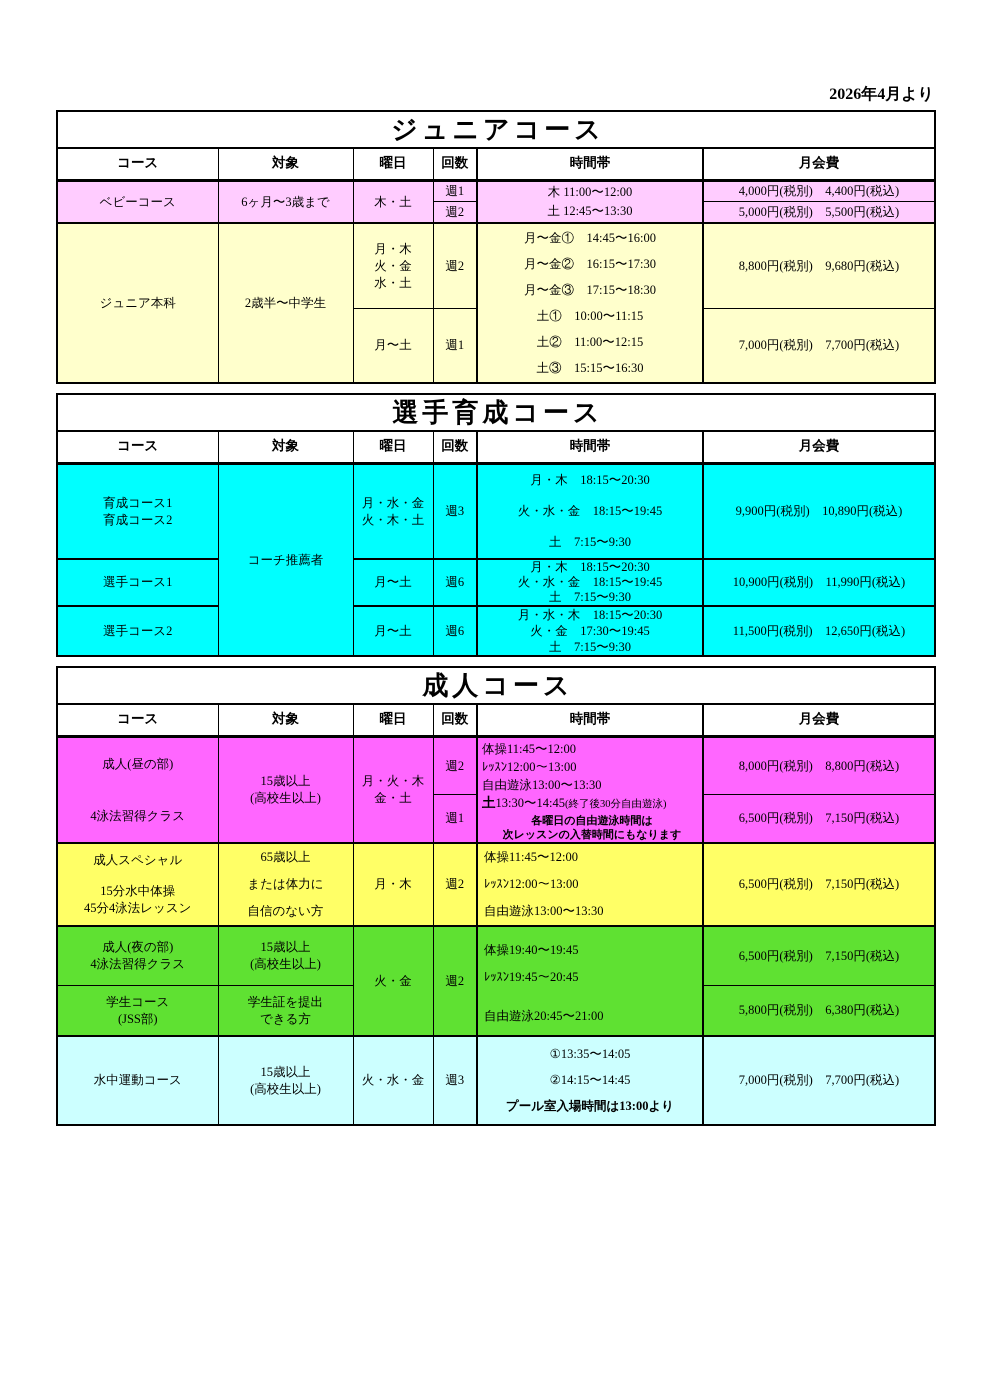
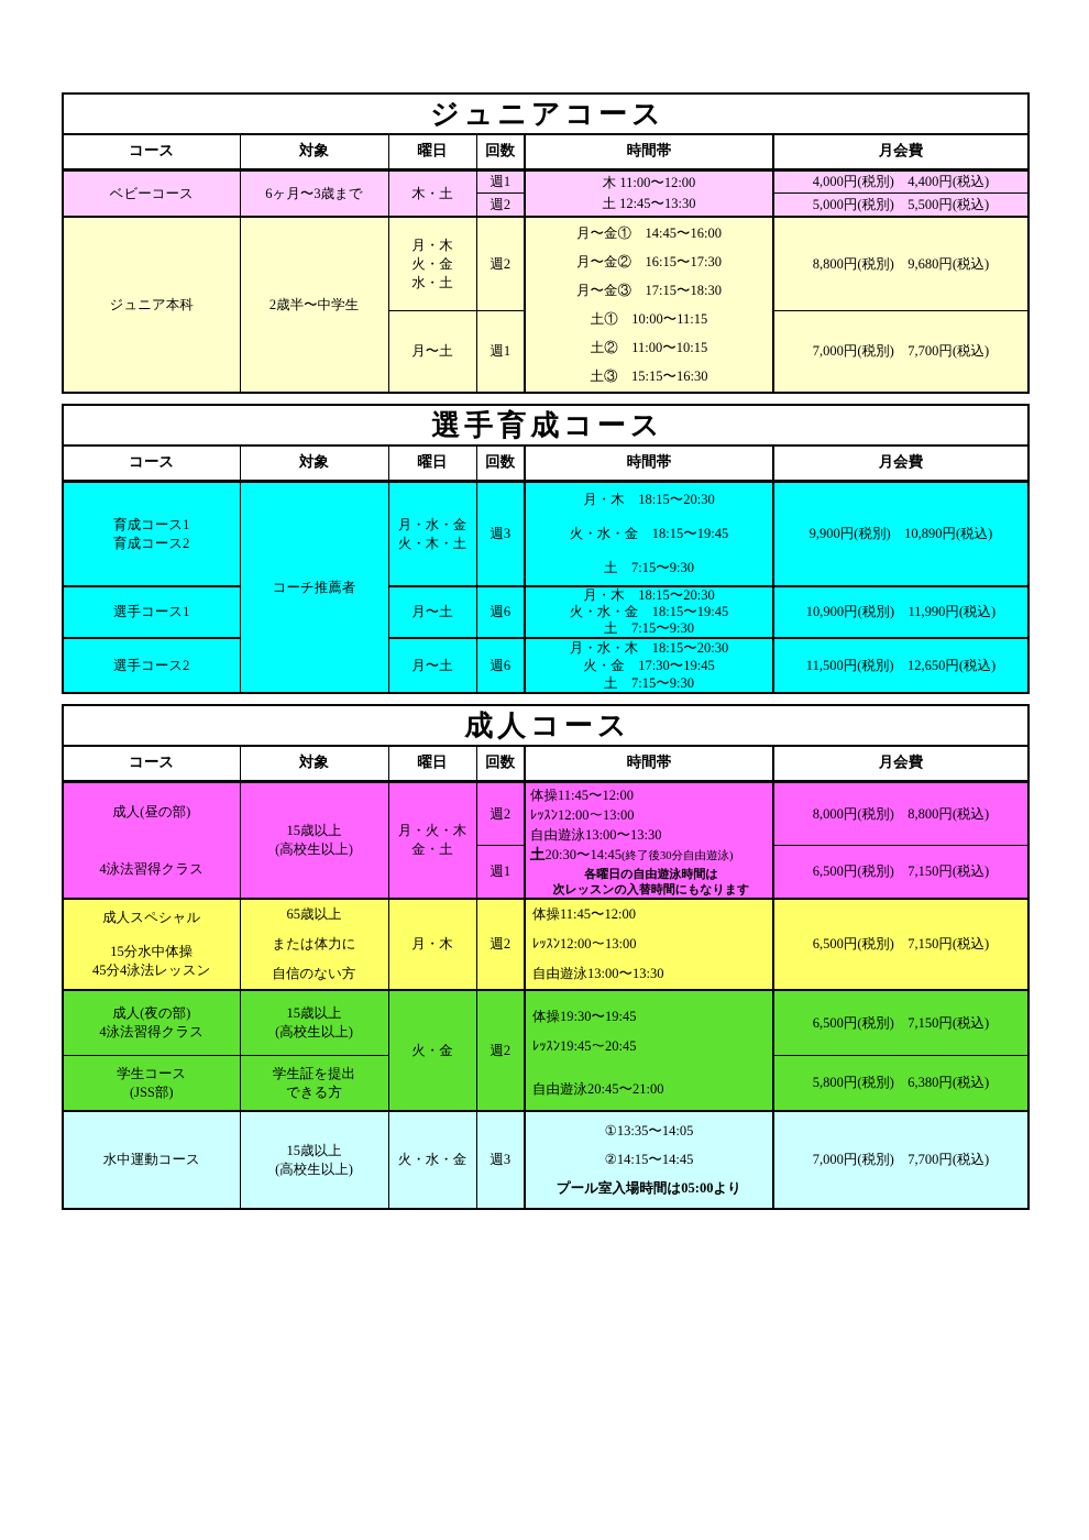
- 2026年4月より
  ジュニアコース
  コース	対象	曜日	回数	時間帯	月会費
  ベビーコース	6ヶ月〜3歳まで	木・土	週1	木 11:00〜12:00 土 12:45〜13:30	4,000円(税別) 4,400円(税込)
  週2	5,000円(税別) 5,500円(税込)
- ジュニア本科	2歳半〜中学生	月・木 火・金 水・土	週2	月〜金① 14:45〜16:00 月〜金② 16:15〜17:30 月〜金③ 17:15〜18:30 土① 10:00〜11:15 土② 11:00〜12:15 土③ 15:15〜16:30	8,800円(税別) 9,680円(税込)
+ ジュニア本科	2歳半〜中学生	月・木 火・金 水・土	週2	月〜金① 14:45〜16:00 月〜金② 16:15〜17:30 月〜金③ 17:15〜18:30 土① 10:00〜11:15 土② 11:00〜10:15 土③ 15:15〜16:30	8,800円(税別) 9,680円(税込)
  月〜土	週1	7,000円(税別) 7,700円(税込)
  選手育成コース
  コース	対象	曜日	回数	時間帯	月会費
  育成コース1 育成コース2	コーチ推薦者	月・水・金 火・木・土	週3	月・木 18:15〜20:30 火・水・金 18:15〜19:45 土 7:15〜9:30	9,900円(税別) 10,890円(税込)
  選手コース1	月〜土	週6	月・木 18:15〜20:30 火・水・金 18:15〜19:45 土 7:15〜9:30	10,900円(税別) 11,990円(税込)
  選手コース2	月〜土	週6	月・水・木 18:15〜20:30 火・金 17:30〜19:45 土 7:15〜9:30	11,500円(税別) 12,650円(税込)
  成人コース
  コース	対象	曜日	回数	時間帯	月会費
- 成人(昼の部) 4泳法習得クラス	15歳以上 (高校生以上)	月・火・木 金・土	週2	体操11:45〜12:00 ﾚｯｽﾝ12:00〜13:00 自由遊泳13:00〜13:30 土13:30〜14:45(終了後30分自由遊泳) 各曜日の自由遊泳時間は 次レッスンの入替時間にもなります	8,000円(税別) 8,800円(税込)
+ 成人(昼の部) 4泳法習得クラス	15歳以上 (高校生以上)	月・火・木 金・土	週2	体操11:45〜12:00 ﾚｯｽﾝ12:00〜13:00 自由遊泳13:00〜13:30 土20:30〜14:45(終了後30分自由遊泳) 各曜日の自由遊泳時間は 次レッスンの入替時間にもなります	8,000円(税別) 8,800円(税込)
  週1	6,500円(税別) 7,150円(税込)
  成人スペシャル 15分水中体操 45分4泳法レッスン	65歳以上 または体力に 自信のない方	月・木	週2	体操11:45〜12:00 ﾚｯｽﾝ12:00〜13:00 自由遊泳13:00〜13:30	6,500円(税別) 7,150円(税込)
- 成人(夜の部) 4泳法習得クラス	15歳以上 (高校生以上)	火・金	週2	体操19:40〜19:45 ﾚｯｽﾝ19:45〜20:45 自由遊泳20:45〜21:00	6,500円(税別) 7,150円(税込)
+ 成人(夜の部) 4泳法習得クラス	15歳以上 (高校生以上)	火・金	週2	体操19:30〜19:45 ﾚｯｽﾝ19:45〜20:45 自由遊泳20:45〜21:00	6,500円(税別) 7,150円(税込)
  学生コース (JSS部)	学生証を提出 できる方	5,800円(税別) 6,380円(税込)
- 水中運動コース	15歳以上 (高校生以上)	火・水・金	週3	①13:35〜14:05 ②14:15〜14:45 プール室入場時間は13:00より	7,000円(税別) 7,700円(税込)
+ 水中運動コース	15歳以上 (高校生以上)	火・水・金	週3	①13:35〜14:05 ②14:15〜14:45 プール室入場時間は05:00より	7,000円(税別) 7,700円(税込)
